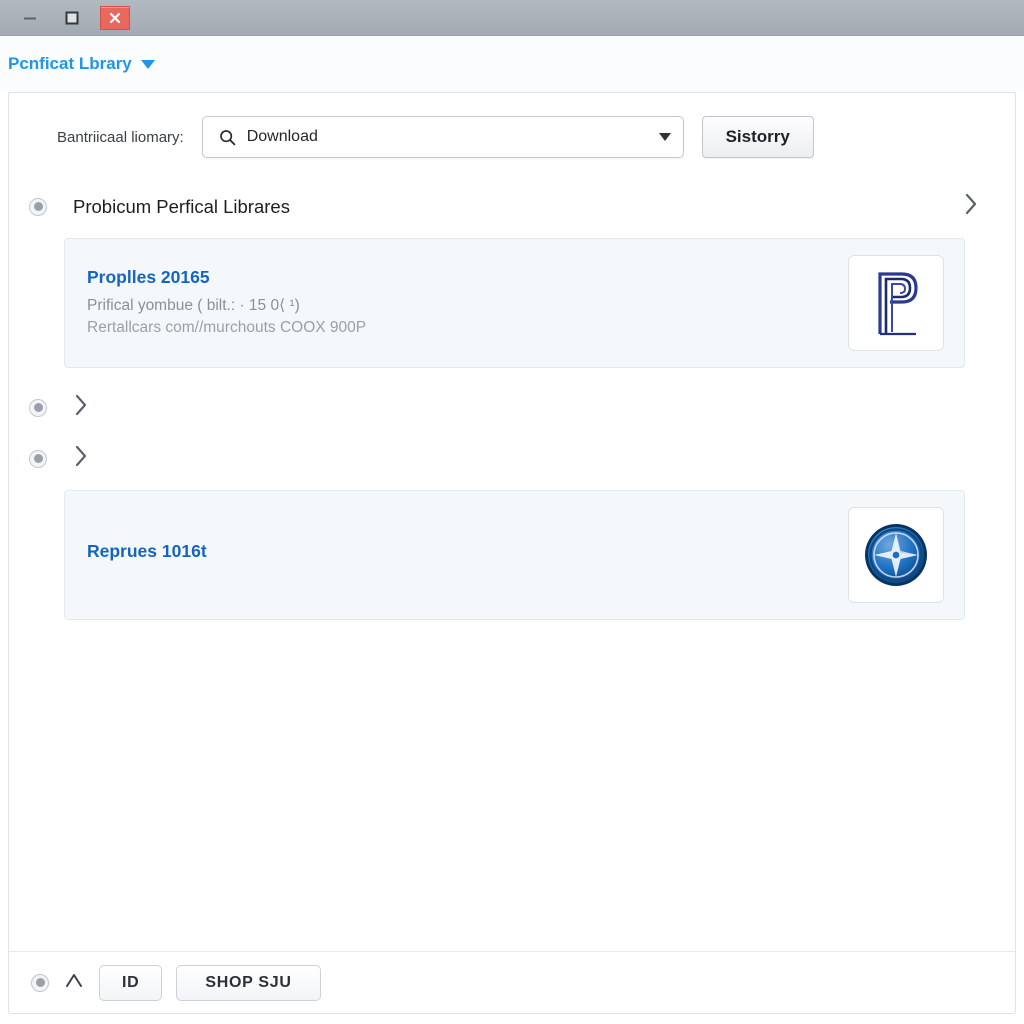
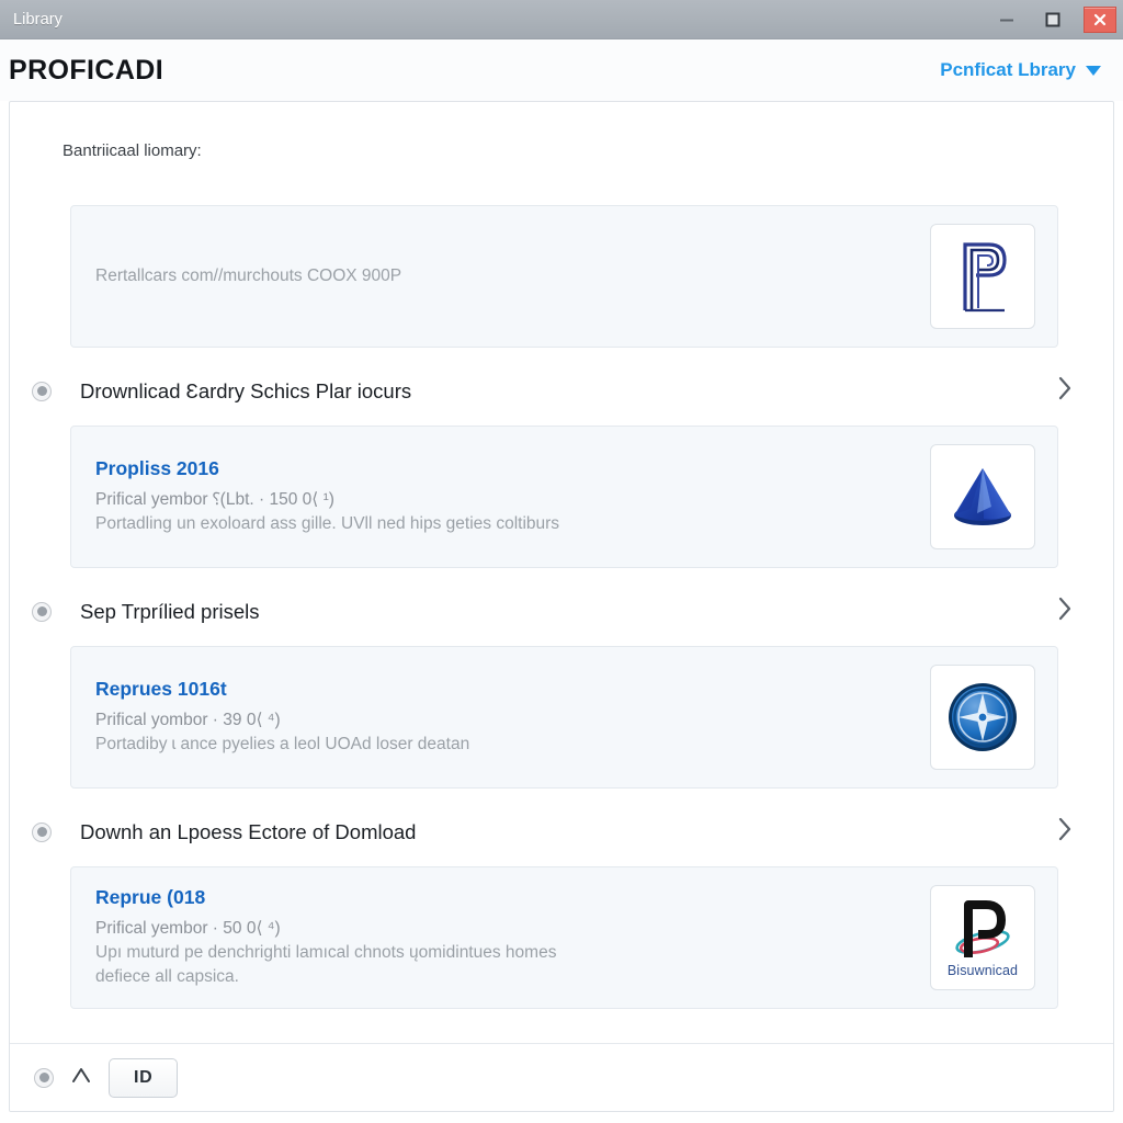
+ Library
+ PROFICADI
  Pcnficat Lbrary
  Bantriicaal liomary:
- Download
- Sistorry
- Probicum Perfical Librares
- Proplles 20165
- Prifical yombue ( bilt.: · 15 0⟨ ¹)
  Rertallcars com//murchouts COOX 900P
+ Drownlicad Ɛardry Schics Plar iocurs
+ Propliss 2016
+ Prifical yembor ⸮(Lbt. · 150 0⟨ ¹)
+ Portadling un exoloard ass gille. UVll ned hips geties coltiburs
+ Sep Trprílied prisels
  Reprues 1016t
+ Prifical yombor · 39 0⟨ ⁴)
+ Portadiby ɩ ance pyelies a leol UOAd loser deatan
+ Downh an Lpoess Ectore of Domload
+ Reprue (018
+ Prifical yembor · 50 0⟨ ⁴)
+ Upı muturd pe denchrighti lamıcal chnots ųomidintues homes
+ defiece all capsica.
+ Bisuwnicad
  ID
- SHOP SJU
